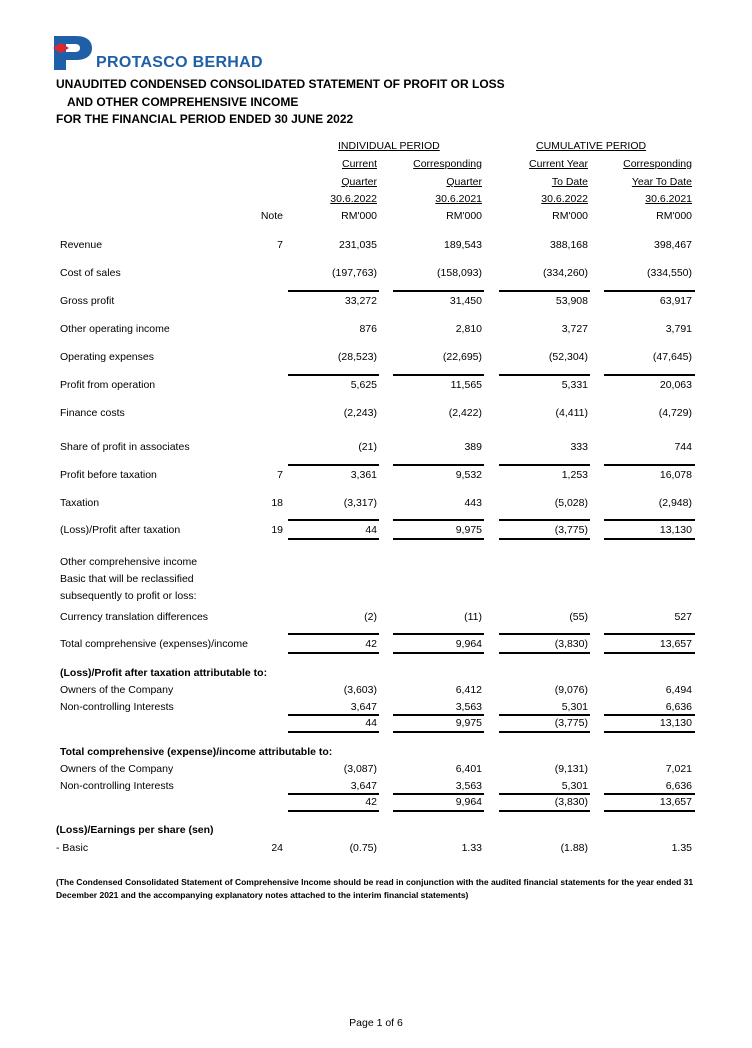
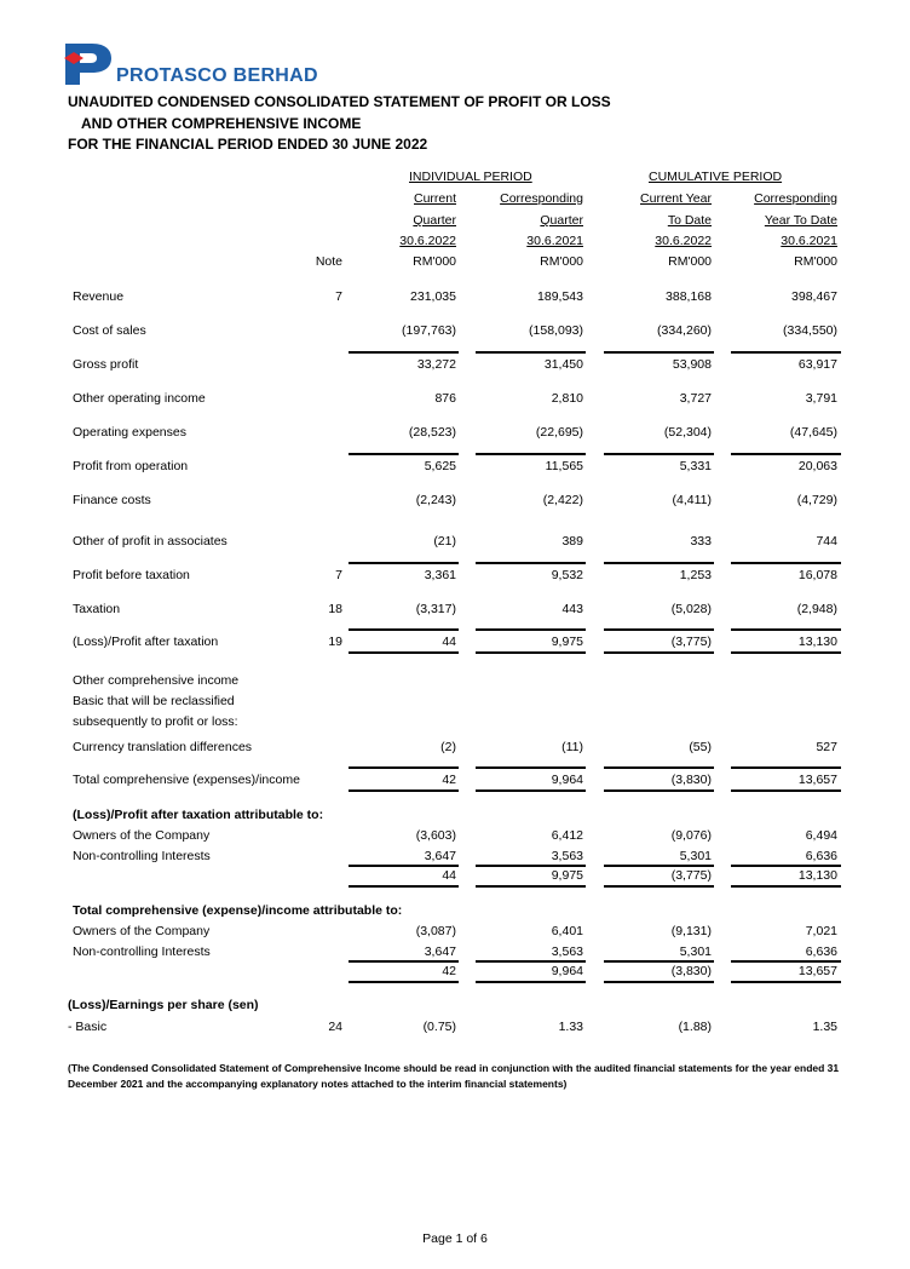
  PROTASCO BERHAD
  UNAUDITED CONDENSED CONSOLIDATED STATEMENT OF PROFIT OR LOSS
  AND OTHER COMPREHENSIVE INCOME
  FOR THE FINANCIAL PERIOD ENDED 30 JUNE 2022
  INDIVIDUAL PERIOD
  CUMULATIVE PERIOD
  Current
  Corresponding
  Current Year
  Corresponding
  Quarter
  Quarter
  To Date
  Year To Date
  30.6.2022
  30.6.2021
  30.6.2022
  30.6.2021
  Note
  RM'000
  RM'000
  RM'000
  RM'000
  Revenue
  7
  231,035
  189,543
  388,168
  398,467
  Cost of sales
  (197,763)
  (158,093)
  (334,260)
  (334,550)
  Gross profit
  33,272
  31,450
  53,908
  63,917
  Other operating income
  876
  2,810
  3,727
  3,791
  Operating expenses
  (28,523)
  (22,695)
  (52,304)
  (47,645)
  Profit from operation
  5,625
  11,565
  5,331
  20,063
  Finance costs
  (2,243)
  (2,422)
  (4,411)
  (4,729)
- Share of profit in associates
+ Other of profit in associates
  (21)
  389
  333
  744
  Profit before taxation
  7
  3,361
  9,532
  1,253
  16,078
  Taxation
  18
  (3,317)
  443
  (5,028)
  (2,948)
  (Loss)/Profit after taxation
  19
  44
  9,975
  (3,775)
  13,130
  Other comprehensive income
  Basic that will be reclassified
  subsequently to profit or loss:
  Currency translation differences
  (2)
  (11)
  (55)
  527
  Total comprehensive (expenses)/income
  42
  9,964
  (3,830)
  13,657
  (Loss)/Profit after taxation attributable to:
  Owners of the Company
  (3,603)
  6,412
  (9,076)
  6,494
  Non-controlling Interests
  3,647
  3,563
  5,301
  6,636
  44
  9,975
  (3,775)
  13,130
  Total comprehensive (expense)/income attributable to:
  Owners of the Company
  (3,087)
  6,401
  (9,131)
  7,021
  Non-controlling Interests
  3,647
  3,563
  5,301
  6,636
  42
  9,964
  (3,830)
  13,657
  (Loss)/Earnings per share (sen)
  - Basic
  24
  (0.75)
  1.33
  (1.88)
  1.35
  (The Condensed Consolidated Statement of Comprehensive Income should be read in conjunction with the audited financial statements for the year ended 31 December 2021 and the accompanying explanatory notes attached to the interim financial statements)
  Page 1 of 6
